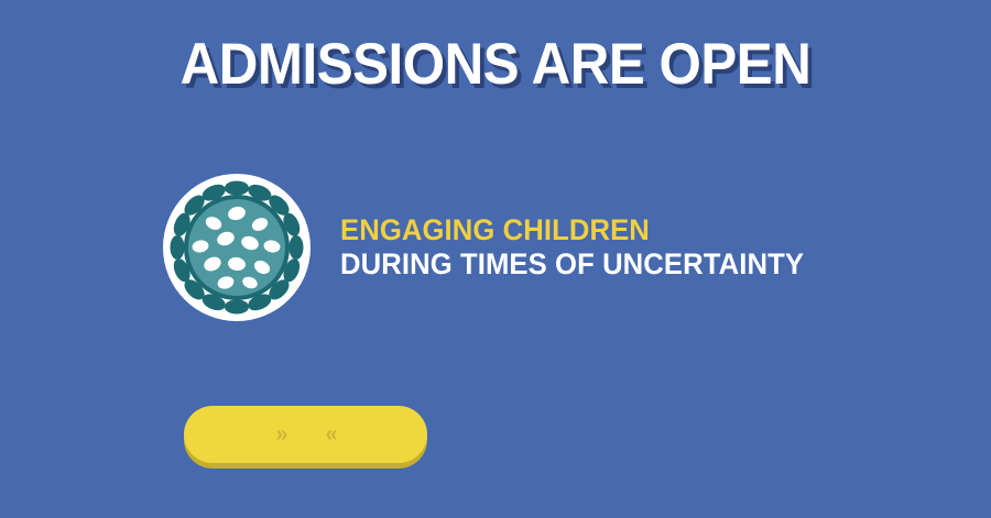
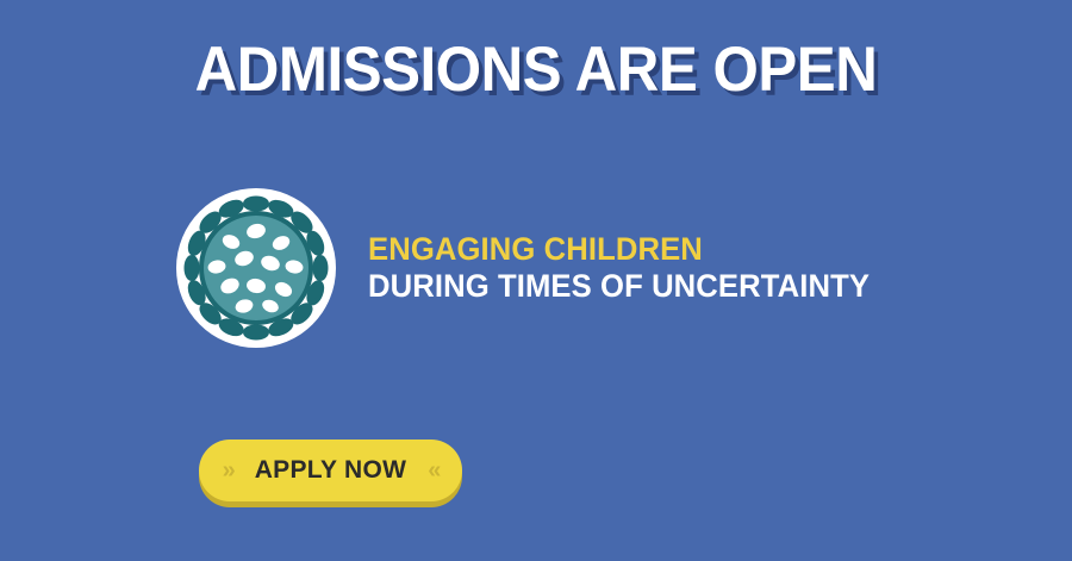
  ADMISSIONS ARE OPEN
  ENGAGING CHILDREN
  DURING TIMES OF UNCERTAINTY
  »
+ APPLY NOW
  «
